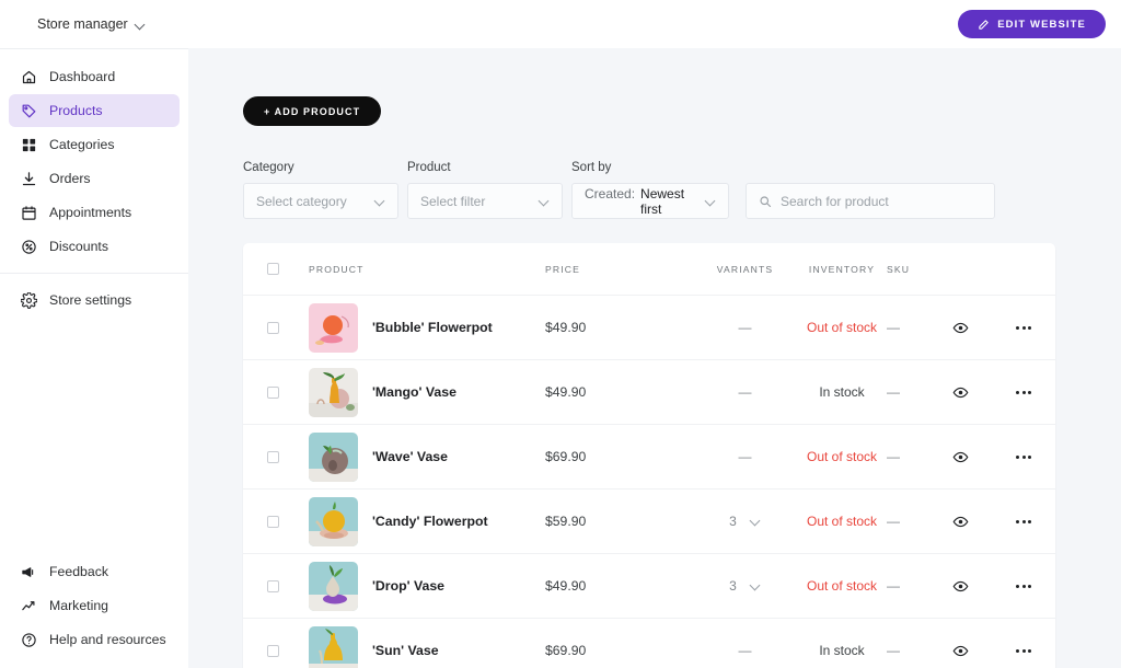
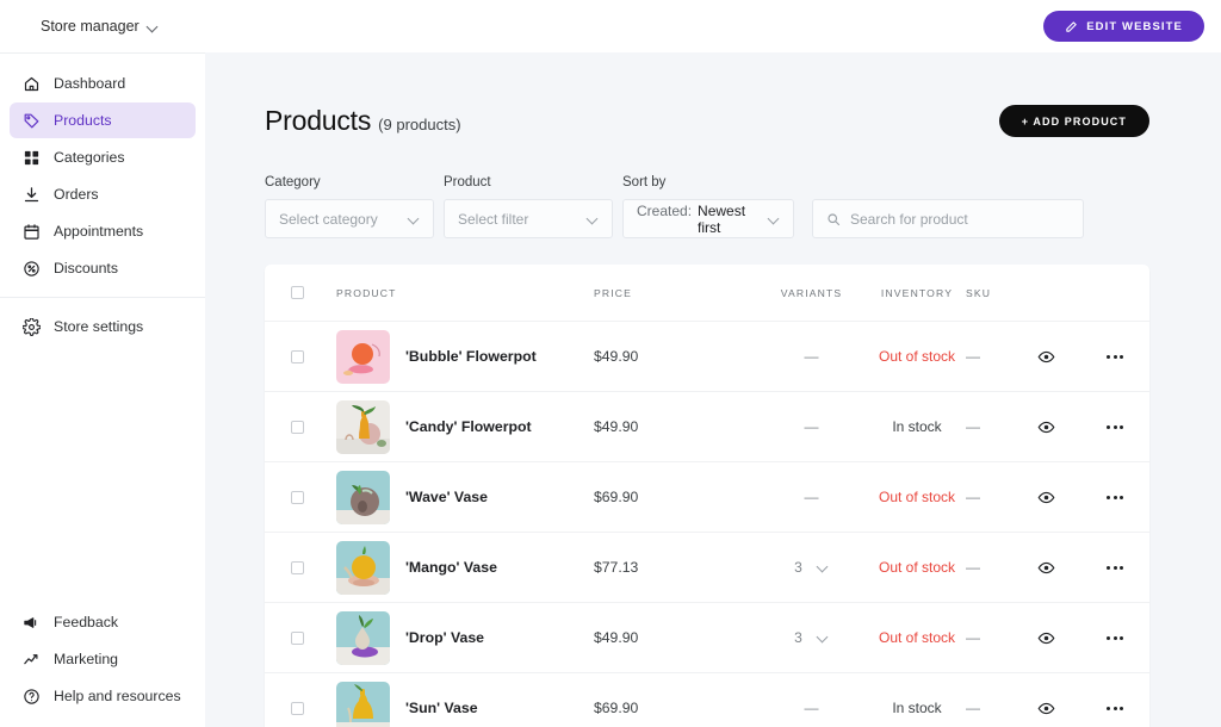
  Store manager
  EDIT WEBSITE
  Dashboard
  Products
  Categories
  Orders
  Appointments
  Discounts
  Store settings
  Feedback
  Marketing
  Help and resources
+ Products (9 products)
  + ADD PRODUCT
  Category
  Select category
  Product
  Select filter
  Sort by
  Created:
  Newest first
  Search for product
  PRODUCT
  PRICE
  VARIANTS
  INVENTORY
  SKU
  'Bubble' Flowerpot
  $49.90
  —
  Out of stock
  —
- 'Mango' Vase
+ 'Candy' Flowerpot
  $49.90
  —
  In stock
  —
  'Wave' Vase
  $69.90
  —
  Out of stock
  —
- 'Candy' Flowerpot
+ 'Mango' Vase
- $59.90
+ $77.13
  3
  Out of stock
  —
  'Drop' Vase
  $49.90
  3
  Out of stock
  —
  'Sun' Vase
  $69.90
  —
  In stock
  —
